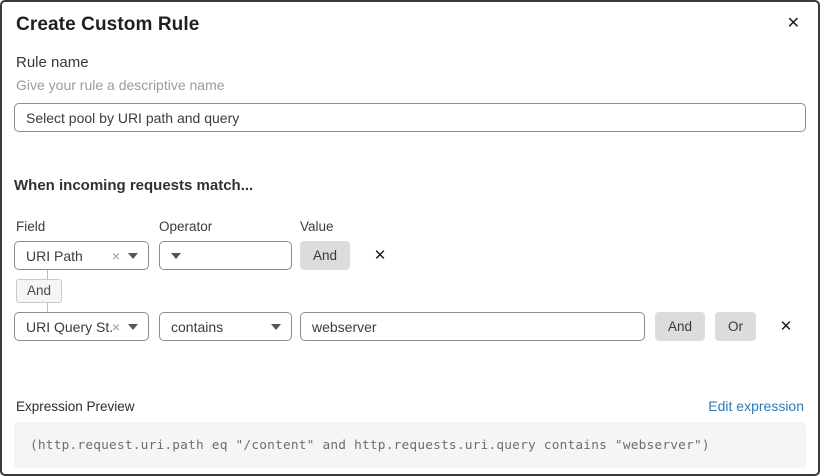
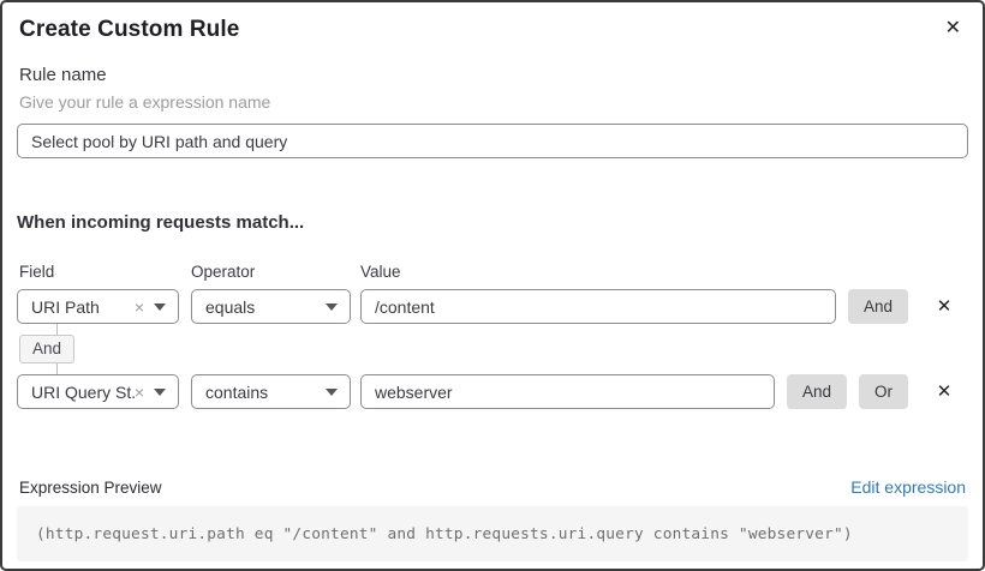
  Create Custom Rule
  ✕
  Rule name
- Give your rule a descriptive name
+ Give your rule a expression name
  Select pool by URI path and query
  When incoming requests match...
  Field
  Operator
  Value
  URI Path
  ×
+ equals
+ /content
  And
  ✕
  And
  URI Query St.
  ×
  contains
  webserver
  And
  Or
  ✕
  Expression Preview
  Edit expression
  (http.request.uri.path eq "/content" and http.requests.uri.query contains "webserver")
